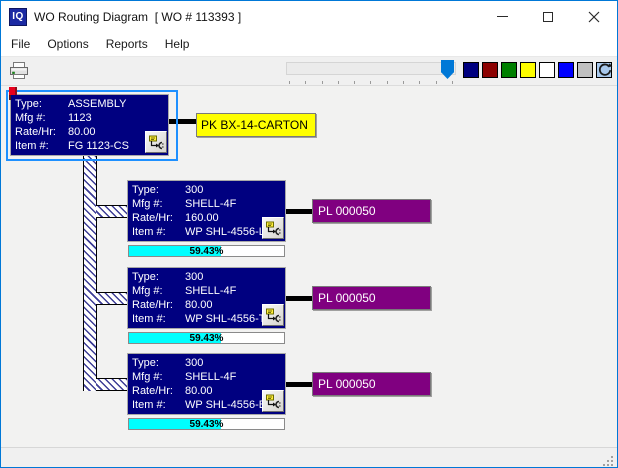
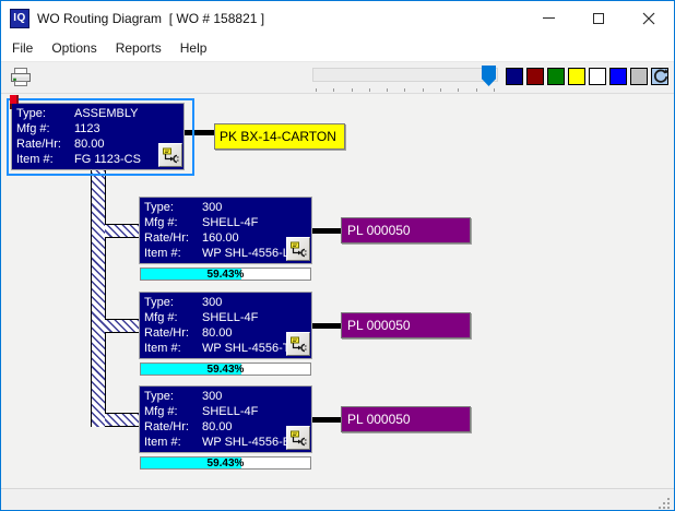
  IQ
- WO Routing Diagram [ WO # 113393 ]
+ WO Routing Diagram [ WO # 158821 ]
  File
  Options
  Reports
  Help
  Type:
  ASSEMBLY
  Mfg #:
  1123
  Rate/Hr:
  80.00
  Item #:
  FG 1123-CS
  PK BX-14-CARTON
  Type:
  300
  Mfg #:
  SHELL-4F
  Rate/Hr:
  160.00
  Item #:
  WP SHL-4556-
  59.43%
  PL 000050
  Type:
  300
  Mfg #:
  SHELL-4F
  Rate/Hr:
  80.00
  Item #:
  WP SHL-4556-
  59.43%
  PL 000050
  Type:
  300
  Mfg #:
  SHELL-4F
  Rate/Hr:
  80.00
  Item #:
  WP SHL-4556-
  59.43%
  PL 000050
